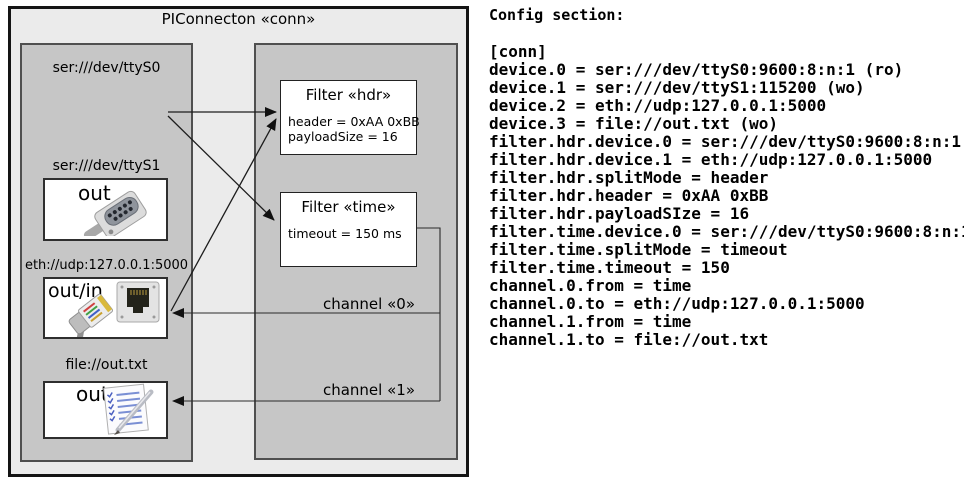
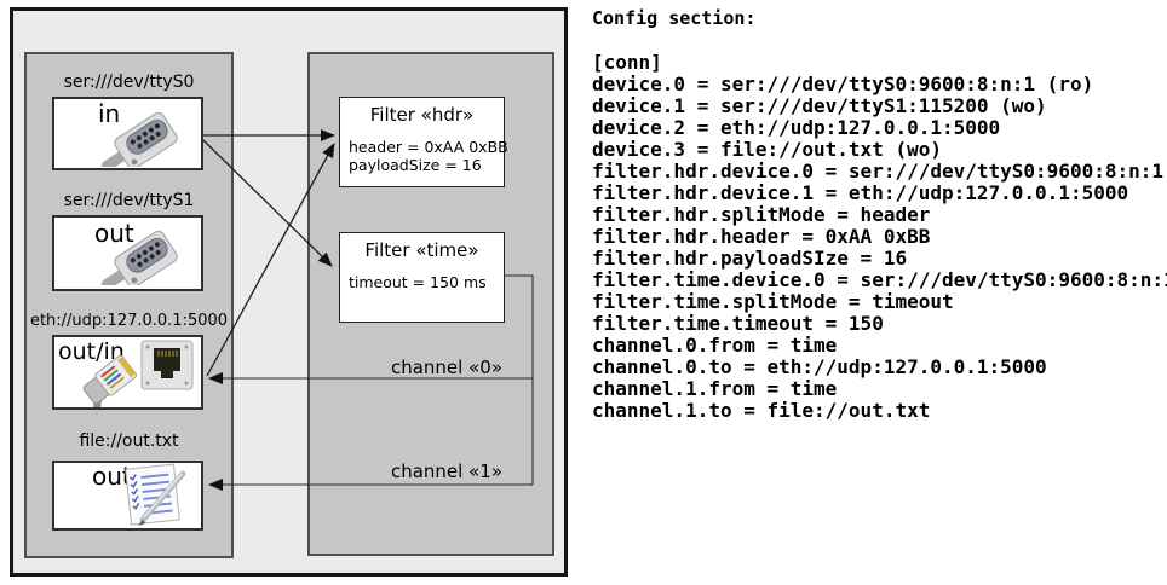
- PIConnecton «conn»
  ser:///dev/ttyS0
+ in
  ser:///dev/ttyS1
  out
  eth://udp:127.0.0.1:5000
  out/in
  file://out.txt
  Filter «hdr»
  header = 0xAA 0xBB
  payloadSize = 16
  Filter «time»
  timeout = 150 ms
  channel «0»
  channel «1»
  Config section:
  [conn]
  device.0 = ser:///dev/ttyS0:9600:8:n:1 (ro)
  device.1 = ser:///dev/ttyS1:115200 (wo)
  device.2 = eth://udp:127.0.0.1:5000
  device.3 = file://out.txt (wo)
  filter.hdr.device.0 = ser:///dev/ttyS0:9600:8:n:1
  filter.hdr.device.1 = eth://udp:127.0.0.1:5000
  filter.hdr.splitMode = header
  filter.hdr.header = 0xAA 0xBB
  filter.hdr.payloadSIze = 16
  filter.time.device.0 = ser:///dev/ttyS0:9600:8:n:
  filter.time.splitMode = timeout
  filter.time.timeout = 150
  channel.0.from = time
  channel.0.to = eth://udp:127.0.0.1:5000
  channel.1.from = time
  channel.1.to = file://out.txt
